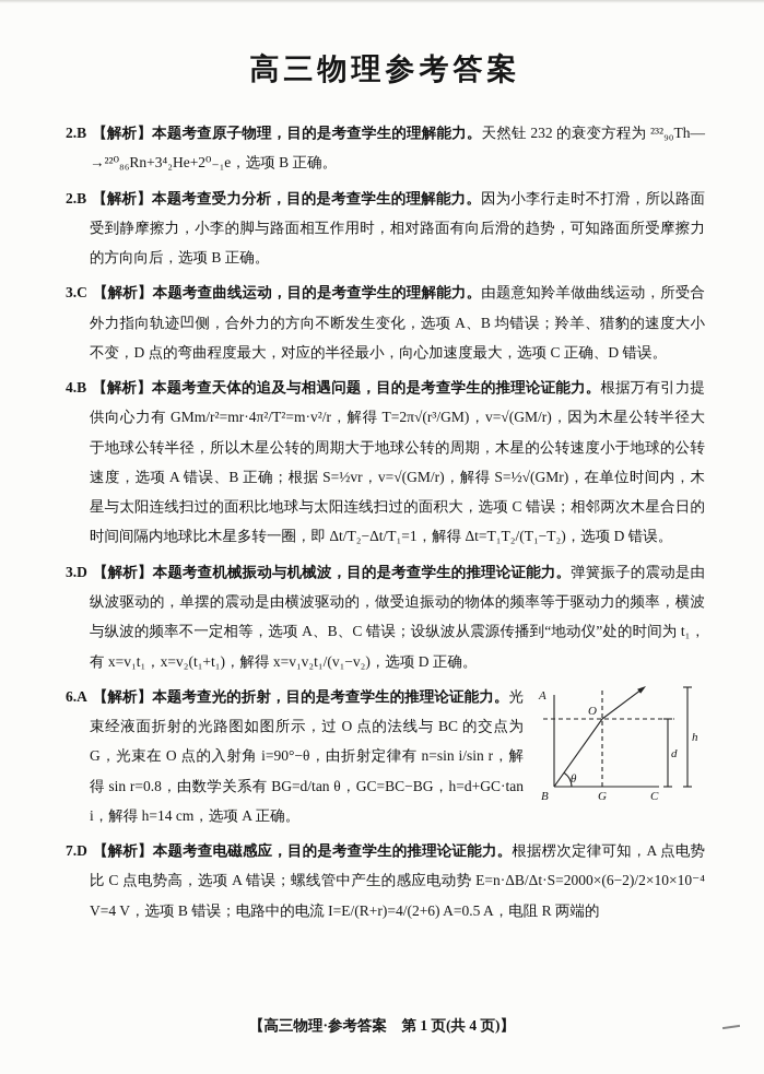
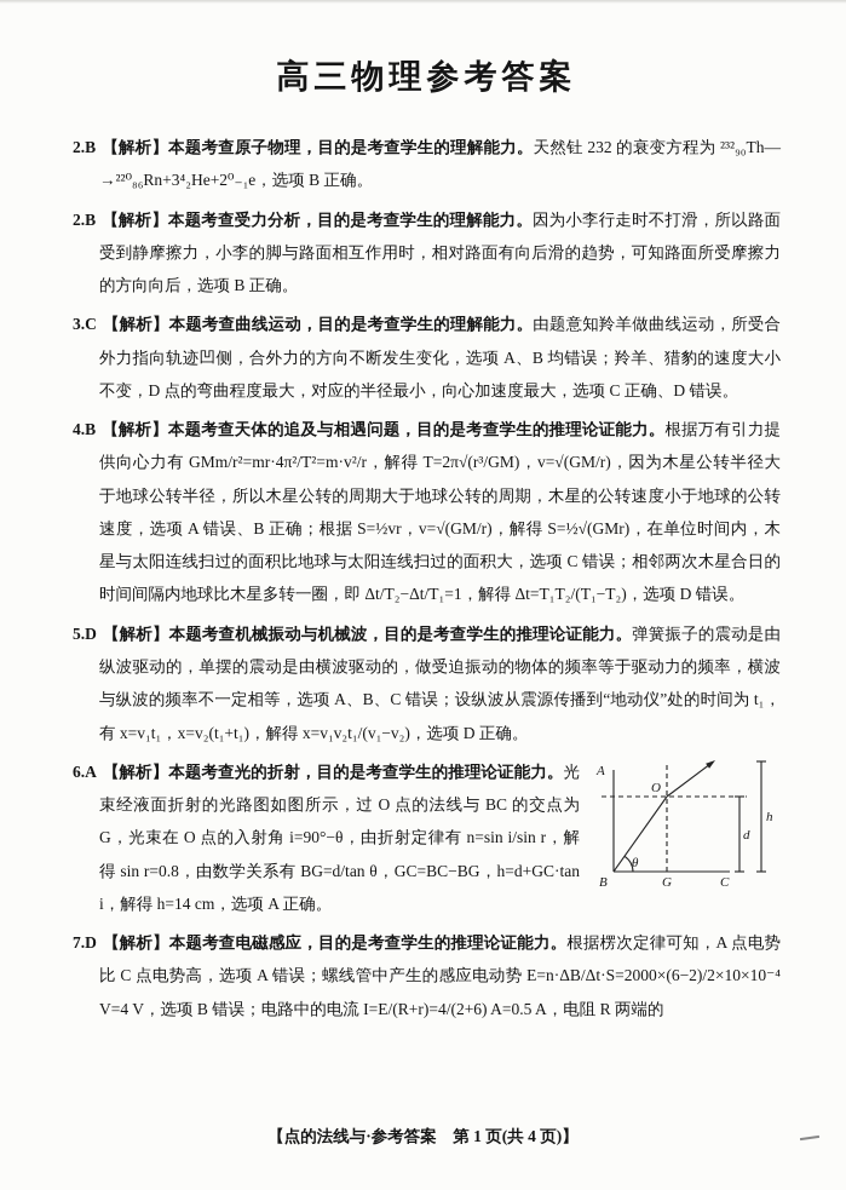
  高三物理参考答案
  2.B 【解析】本题考查原子物理，目的是考查学生的理解能力。天然钍 232 的衰变方程为 ²³²₉₀Th—→²²⁰₈₆Rn+3⁴₂He+2⁰₋₁e，选项 B 正确。
  2.B 【解析】本题考查受力分析，目的是考查学生的理解能力。因为小李行走时不打滑，所以路面受到静摩擦力，小李的脚与路面相互作用时，相对路面有向后滑的趋势，可知路面所受摩擦力的方向向后，选项 B 正确。
  3.C 【解析】本题考查曲线运动，目的是考查学生的理解能力。由题意知羚羊做曲线运动，所受合外力指向轨迹凹侧，合外力的方向不断发生变化，选项 A、B 均错误；羚羊、猎豹的速度大小不变，D 点的弯曲程度最大，对应的半径最小，向心加速度最大，选项 C 正确、D 错误。
  4.B 【解析】本题考查天体的追及与相遇问题，目的是考查学生的推理论证能力。根据万有引力提供向心力有 GMm/r²=mr·4π²/T²=m·v²/r，解得 T=2π√(r³/GM)，v=√(GM/r)，因为木星公转半径大于地球公转半径，所以木星公转的周期大于地球公转的周期，木星的公转速度小于地球的公转速度，选项 A 错误、B 正确；根据 S=½vr，v=√(GM/r)，解得 S=½√(GMr)，在单位时间内，木星与太阳连线扫过的面积比地球与太阳连线扫过的面积大，选项 C 错误；相邻两次木星合日的时间间隔内地球比木星多转一圈，即 Δt/T₂−Δt/T₁=1，解得 Δt=T₁T₂/(T₁−T₂)，选项 D 错误。
- 3.D 【解析】本题考查机械振动与机械波，目的是考查学生的推理论证能力。弹簧振子的震动是由纵波驱动的，单摆的震动是由横波驱动的，做受迫振动的物体的频率等于驱动力的频率，横波与纵波的频率不一定相等，选项 A、B、C 错误；设纵波从震源传播到“地动仪”处的时间为 t₁，有 x=v₁t₁，x=v₂(t₁+t₁)，解得 x=v₁v₂t₁/(v₁−v₂)，选项 D 正确。
+ 5.D 【解析】本题考查机械振动与机械波，目的是考查学生的推理论证能力。弹簧振子的震动是由纵波驱动的，单摆的震动是由横波驱动的，做受迫振动的物体的频率等于驱动力的频率，横波与纵波的频率不一定相等，选项 A、B、C 错误；设纵波从震源传播到“地动仪”处的时间为 t₁，有 x=v₁t₁，x=v₂(t₁+t₁)，解得 x=v₁v₂t₁/(v₁−v₂)，选项 D 正确。
  A
  B
  G
  C
  O
  d
  h
  θ
  6.A 【解析】本题考查光的折射，目的是考查学生的推理论证能力。光束经液面折射的光路图如图所示，过 O 点的法线与 BC 的交点为 G，光束在 O 点的入射角 i=90°−θ，由折射定律有 n=sin i/sin r，解得 sin r=0.8，由数学关系有 BG=d/tan θ，GC=BC−BG，h=d+GC·tan i，解得 h=14 cm，选项 A 正确。
  7.D 【解析】本题考查电磁感应，目的是考查学生的推理论证能力。根据楞次定律可知，A 点电势比 C 点电势高，选项 A 错误；螺线管中产生的感应电动势 E=n·ΔB/Δt·S=2000×(6−2)/2×10×10⁻⁴ V=4 V，选项 B 错误；电路中的电流 I=E/(R+r)=4/(2+6) A=0.5 A，电阻 R 两端的
- 【高三物理·参考答案 第 1 页(共 4 页)】
+ 【点的法线与·参考答案 第 1 页(共 4 页)】
